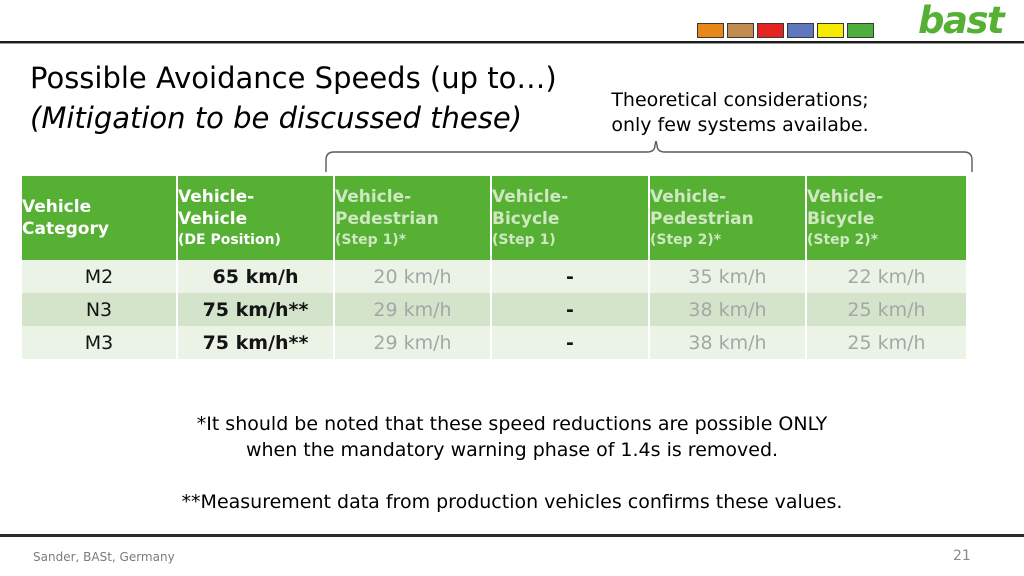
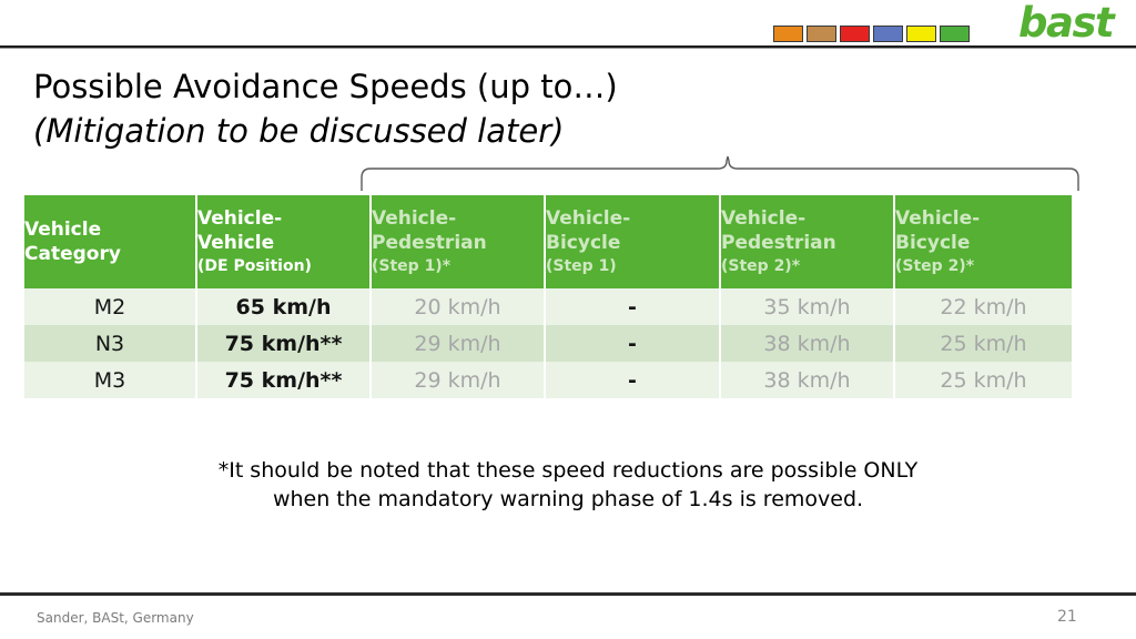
  bast
  Possible Avoidance Speeds (up to…)
- (Mitigation to be discussed these)
+ (Mitigation to be discussed later)
- Theoretical considerations;
- only few systems availabe.
  VehicleCategory	Vehicle-Vehicle(DE Position)	Vehicle-Pedestrian(Step 1)*	Vehicle-Bicycle(Step 1)	Vehicle-Pedestrian(Step 2)*	Vehicle-Bicycle(Step 2)*
  M2	65 km/h	20 km/h	-	35 km/h	22 km/h
  N3	75 km/h**	29 km/h	-	38 km/h	25 km/h
  M3	75 km/h**	29 km/h	-	38 km/h	25 km/h
  *It should be noted that these speed reductions are possible ONLY
  when the mandatory warning phase of 1.4s is removed.
- **Measurement data from production vehicles confirms these values.
  Sander, BASt, Germany
  21
